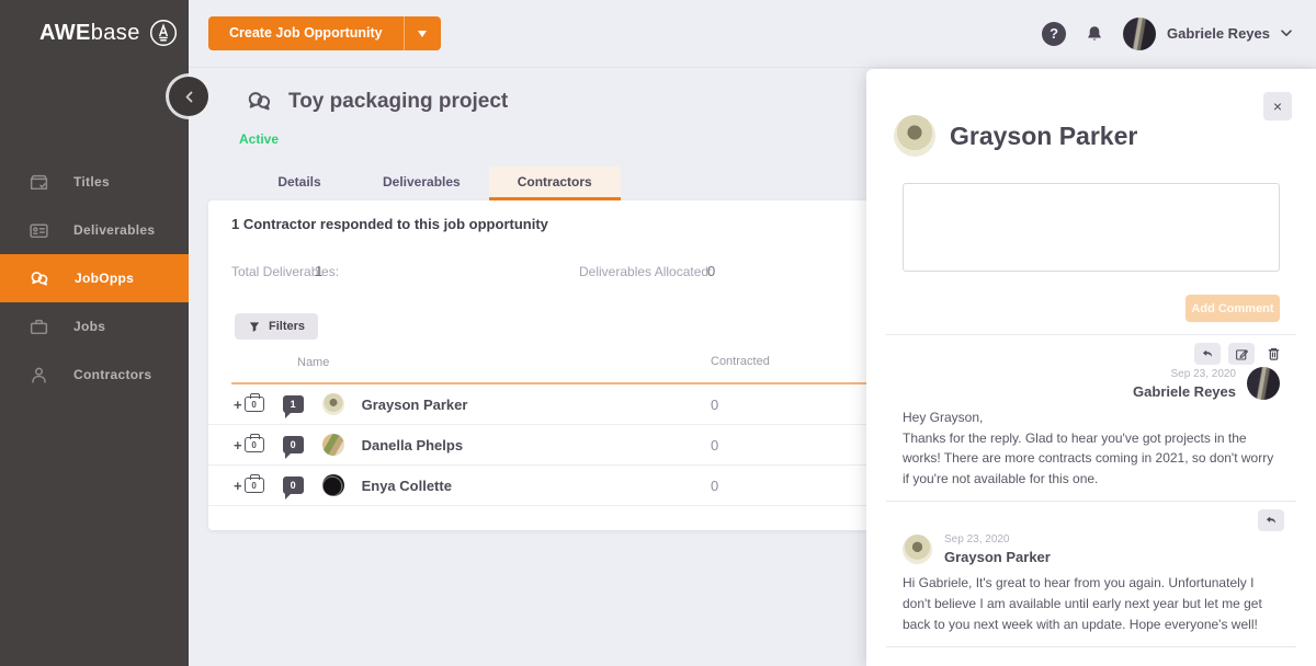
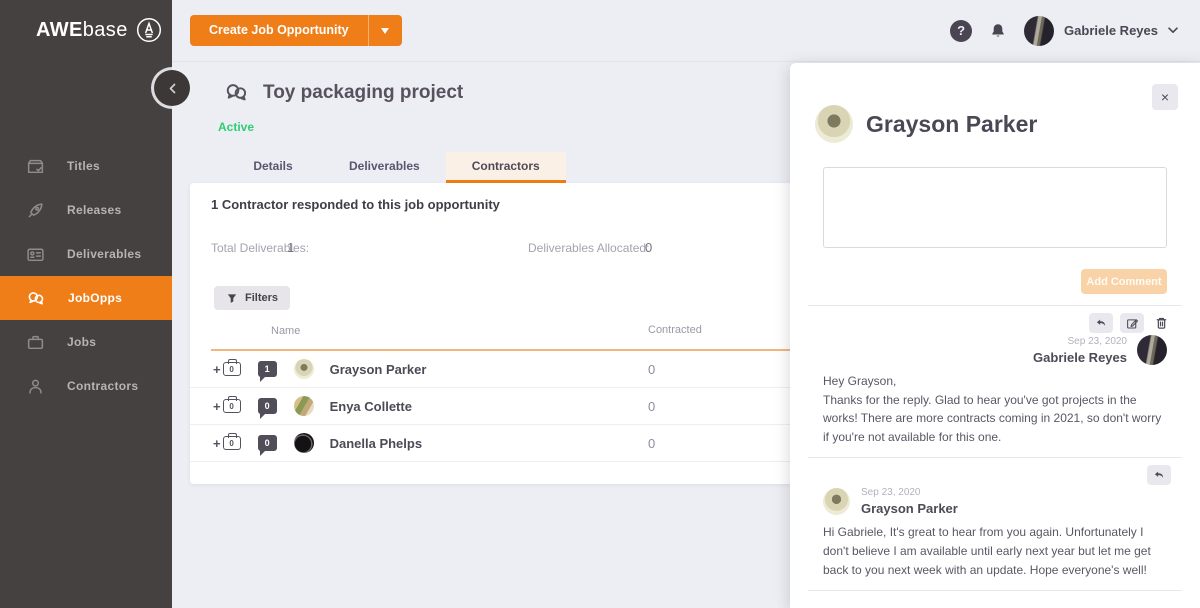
  AWEbase
  Titles
+ Releases
  Deliverables
  JobOpps
  Jobs
  Contractors
  Create Job Opportunity
  ?
  Gabriele Reyes
  Toy packaging project
  Active
  Details
  Deliverables
  Contractors
  1 Contractor responded to this job opportunity
  Total Deliverables:
  1
  Deliverables Allocated:
  0
  Filters
  Name
  Contracted
  +
  0
  1
  Grayson Parker
  0
  +
  0
  0
- Danella Phelps
+ Enya Collette
  0
  +
  0
  0
- Enya Collette
+ Danella Phelps
  0
  ×
  Grayson Parker
  Add Comment
  Sep 23, 2020
  Gabriele Reyes
  Hey Grayson,
  Thanks for the reply. Glad to hear you've got projects in the works! There are more contracts coming in 2021, so don't worry if you're not available for this one.
  Sep 23, 2020
  Grayson Parker
  Hi Gabriele, It's great to hear from you again. Unfortunately I don't believe I am available until early next year but let me get back to you next week with an update. Hope everyone's well!
